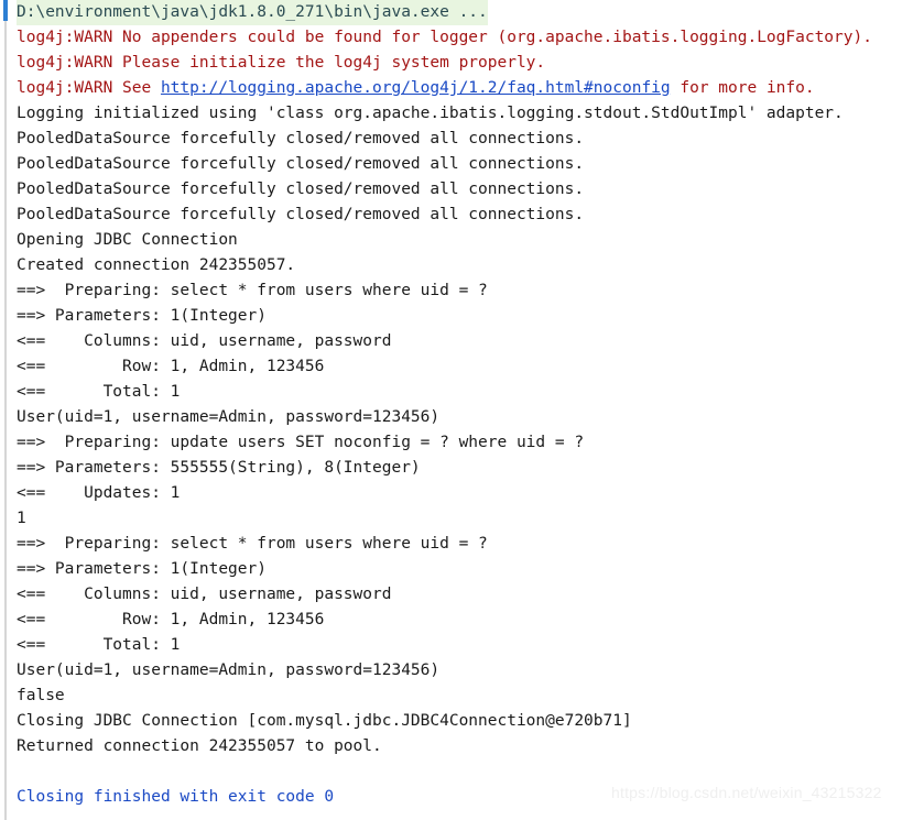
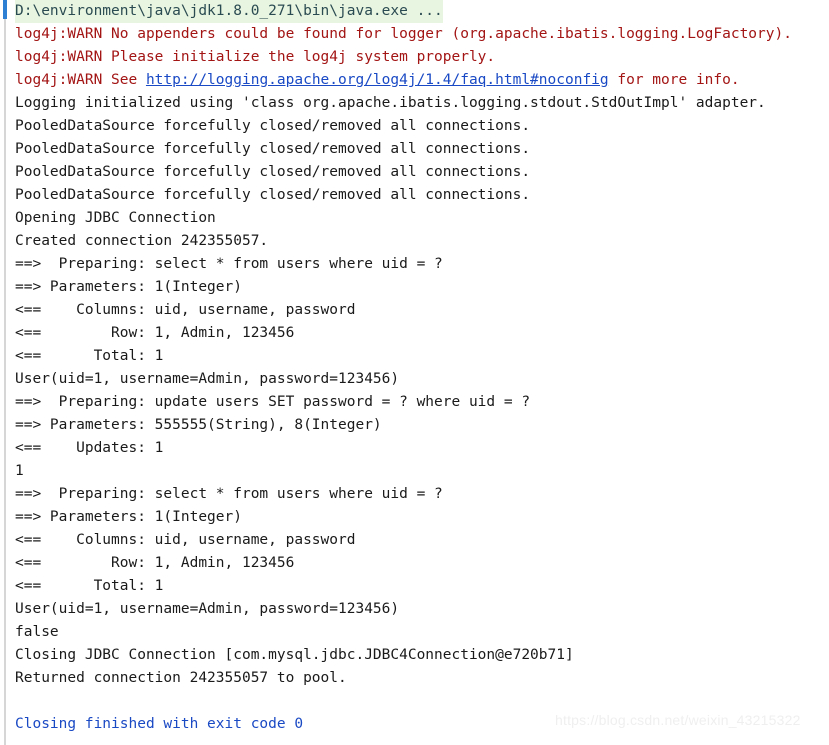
  D:\environment\java\jdk1.8.0_271\bin\java.exe ...
  log4j:WARN No appenders could be found for logger (org.apache.ibatis.logging.LogFactory).
  log4j:WARN Please initialize the log4j system properly.
- log4j:WARN See http://logging.apache.org/log4j/1.2/faq.html#noconfig for more info.
+ log4j:WARN See http://logging.apache.org/log4j/1.4/faq.html#noconfig for more info.
  Logging initialized using 'class org.apache.ibatis.logging.stdout.StdOutImpl' adapter.
  PooledDataSource forcefully closed/removed all connections.
  PooledDataSource forcefully closed/removed all connections.
  PooledDataSource forcefully closed/removed all connections.
  PooledDataSource forcefully closed/removed all connections.
  Opening JDBC Connection
  Created connection 242355057.
  ==> Preparing: select * from users where uid = ?
  ==> Parameters: 1(Integer)
  <== Columns: uid, username, password
  <== Row: 1, Admin, 123456
  <== Total: 1
  User(uid=1, username=Admin, password=123456)
- ==> Preparing: update users SET noconfig = ? where uid = ?
+ ==> Preparing: update users SET password = ? where uid = ?
  ==> Parameters: 555555(String), 8(Integer)
  <== Updates: 1
  1
  ==> Preparing: select * from users where uid = ?
  ==> Parameters: 1(Integer)
  <== Columns: uid, username, password
  <== Row: 1, Admin, 123456
  <== Total: 1
  User(uid=1, username=Admin, password=123456)
  false
  Closing JDBC Connection [com.mysql.jdbc.JDBC4Connection@e720b71]
  Returned connection 242355057 to pool.
  Closing finished with exit code 0
